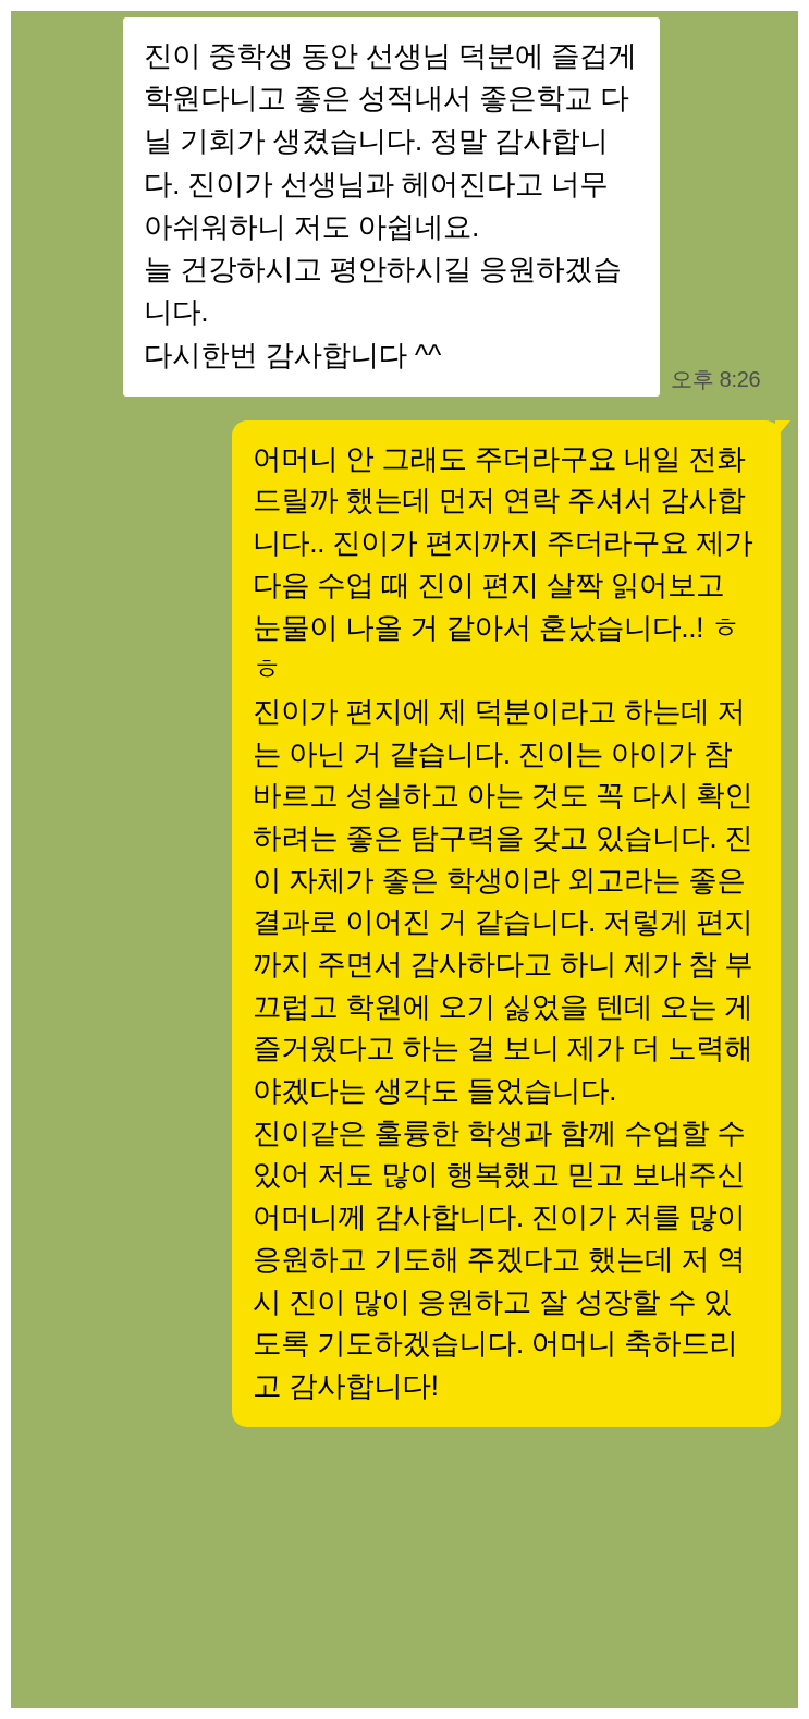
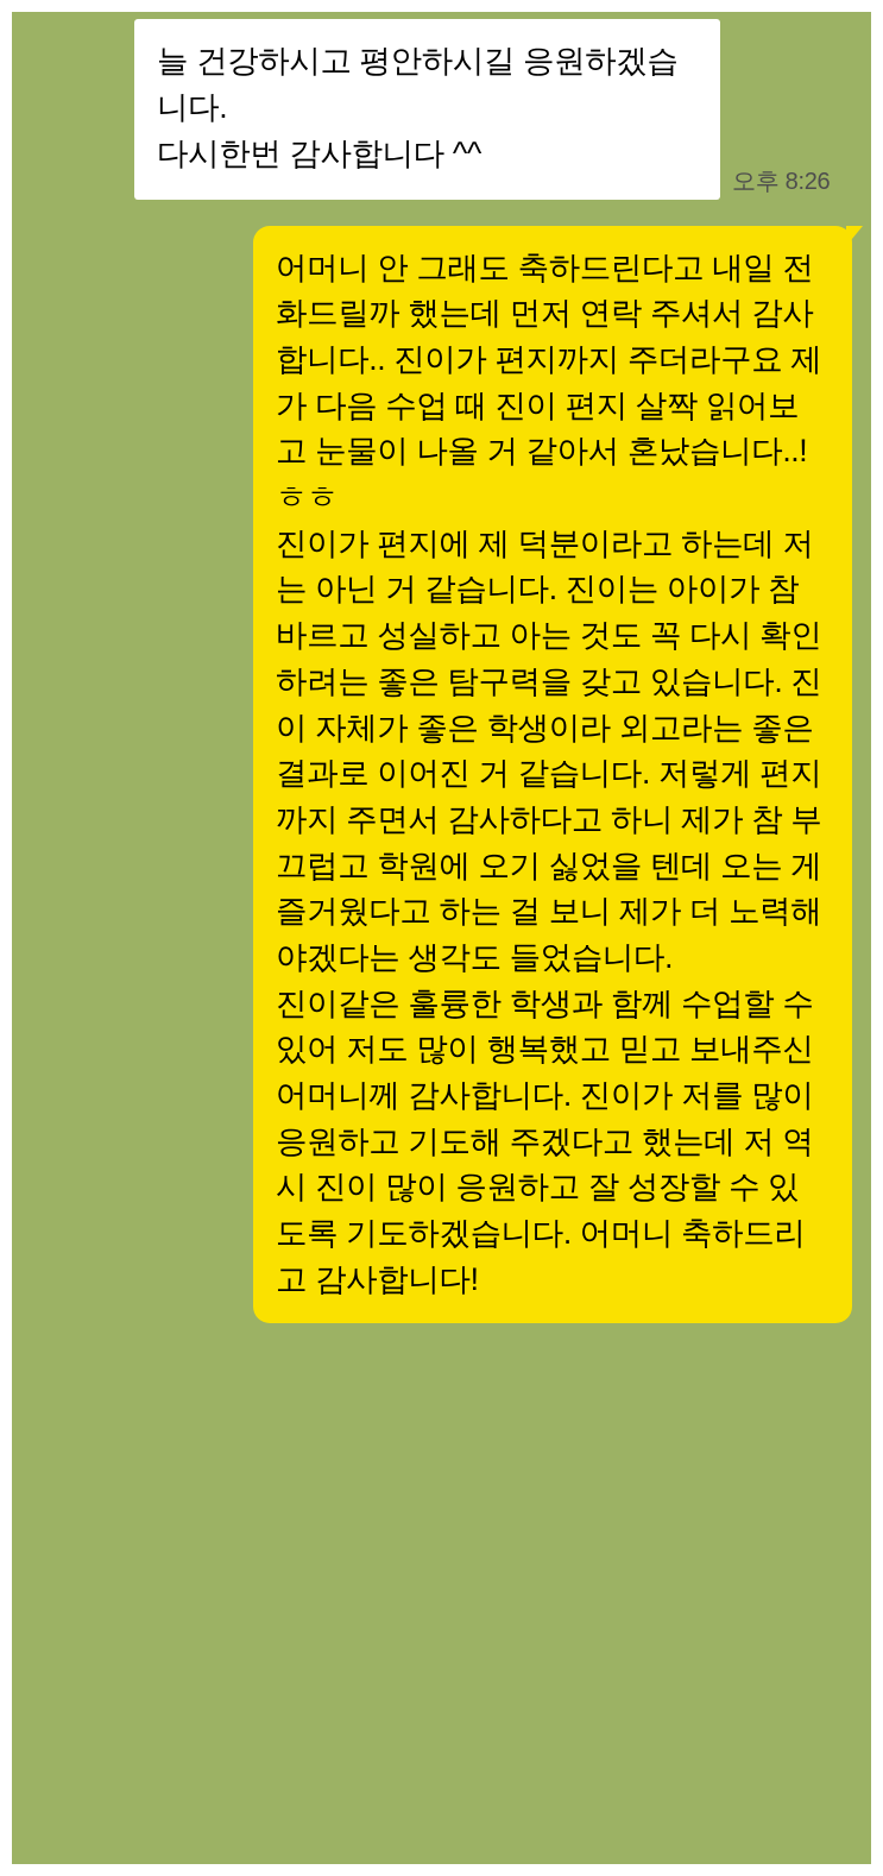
- 진이 중학생 동안 선생님 덕분에 즐겁게 학원다니고 좋은 성적내서 좋은학교 다닐 기회가 생겼습니다. 정말 감사합니다. 진이가 선생님과 헤어진다고 너무 아쉬워하니 저도 아쉽네요.
  늘 건강하시고 평안하시길 응원하겠습니다.
  다시한번 감사합니다 ^^
  오후 8:26
- 어머니 안 그래도 주더라구요 내일 전화드릴까 했는데 먼저 연락 주셔서 감사합니다.. 진이가 편지까지 주더라구요 제가 다음 수업 때 진이 편지 살짝 읽어보고 눈물이 나올 거 같아서 혼났습니다..! ㅎㅎ
+ 어머니 안 그래도 축하드린다고 내일 전화드릴까 했는데 먼저 연락 주셔서 감사합니다.. 진이가 편지까지 주더라구요 제가 다음 수업 때 진이 편지 살짝 읽어보고 눈물이 나올 거 같아서 혼났습니다..! ㅎㅎ
  진이가 편지에 제 덕분이라고 하는데 저는 아닌 거 같습니다. 진이는 아이가 참 바르고 성실하고 아는 것도 꼭 다시 확인하려는 좋은 탐구력을 갖고 있습니다. 진이 자체가 좋은 학생이라 외고라는 좋은 결과로 이어진 거 같습니다. 저렇게 편지까지 주면서 감사하다고 하니 제가 참 부끄럽고 학원에 오기 싫었을 텐데 오는 게 즐거웠다고 하는 걸 보니 제가 더 노력해야겠다는 생각도 들었습니다.
  진이같은 훌륭한 학생과 함께 수업할 수 있어 저도 많이 행복했고 믿고 보내주신 어머니께 감사합니다. 진이가 저를 많이 응원하고 기도해 주겠다고 했는데 저 역시 진이 많이 응원하고 잘 성장할 수 있도록 기도하겠습니다. 어머니 축하드리고 감사합니다!
